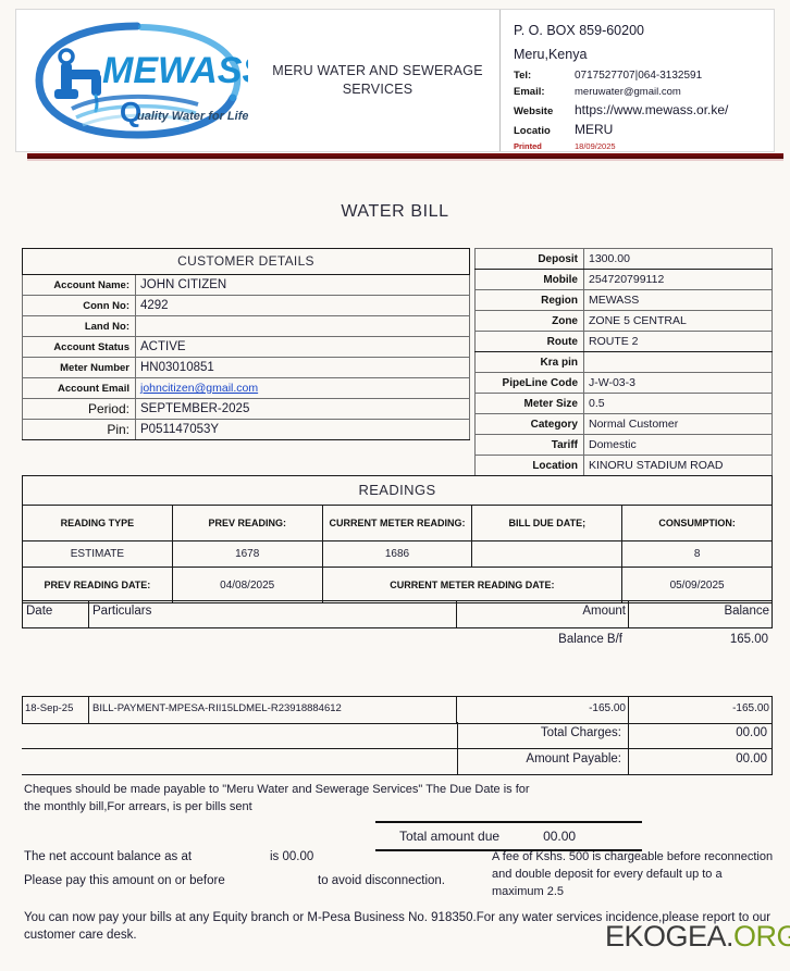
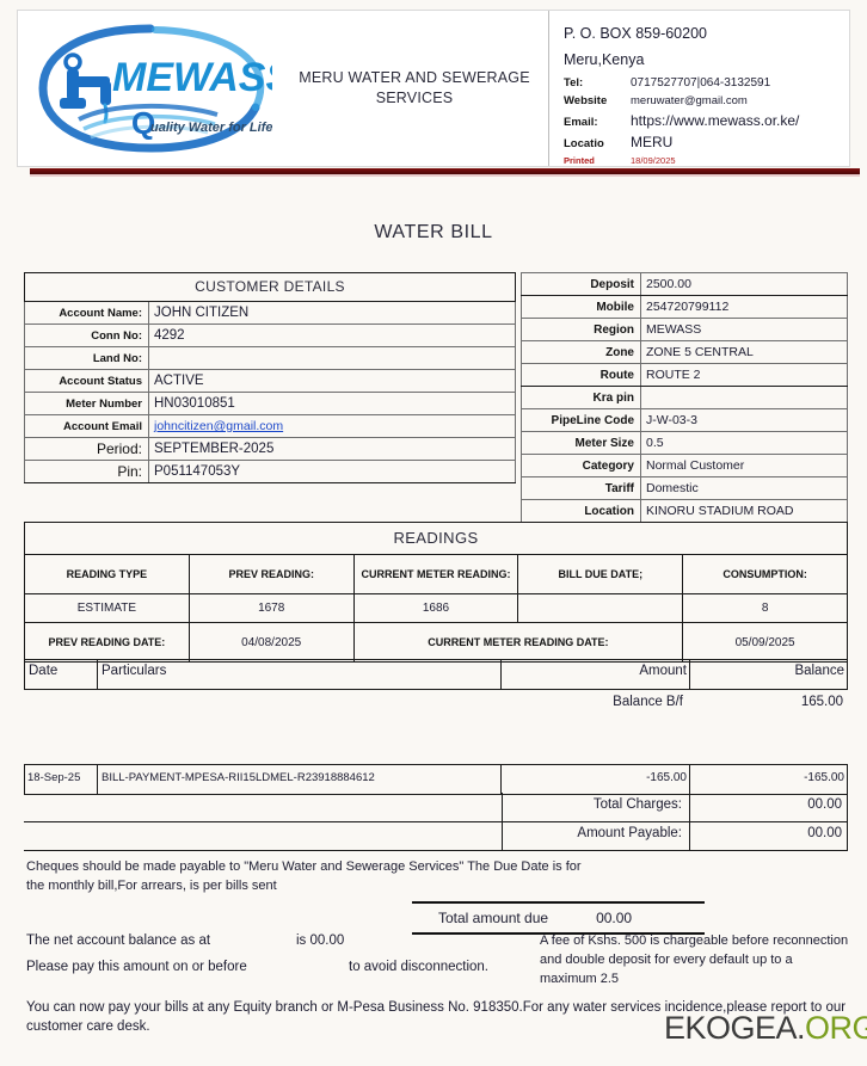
  MEWAS
  Q
  uality Water for Life
  MERU WATER AND SEWERAGE SERVICES
  P. O. BOX 859-60200
  Meru,Kenya
  Tel:
  0717527707|064-3132591
- Email:
+ Website
  meruwater@gmail.com
- Website
+ Email:
  https://www.mewass.or.ke/
  Locatio
  MERU
  Printed
  18/09/2025
  WATER BILL
  CUSTOMER DETAILS
  Account Name:	JOHN CITIZEN
  Conn No:	4292
  Land No:
  Account Status	ACTIVE
  Meter Number	HN03010851
  Account Email	johncitizen@gmail.com
  Period:	SEPTEMBER-2025
  Pin:	P051147053Y
- Deposit	1300.00
+ Deposit	2500.00
  Mobile	254720799112
  Region	MEWASS
  Zone	ZONE 5 CENTRAL
  Route	ROUTE 2
  Kra pin
  PipeLine Code	J-W-03-3
  Meter Size	0.5
  Category	Normal Customer
  Tariff	Domestic
  Location	KINORU STADIUM ROAD
  READINGS
  READING TYPE	PREV READING:	CURRENT METER READING:	BILL DUE DATE;	CONSUMPTION:
  ESTIMATE	1678	1686		8
  PREV READING DATE:	04/08/2025	CURRENT METER READING DATE:	05/09/2025
  Date
  Particulars
  Amount
  Balance
  Balance B/f
  165.00
  18-Sep-25
  BILL-PAYMENT-MPESA-RII15LDMEL-R23918884612
  -165.00
  -165.00
  Total Charges:
  00.00
  Amount Payable:
  00.00
  Cheques should be made payable to "Meru Water and Sewerage Services" The Due Date is for the monthly bill,For arrears, is per bills sent
  Total amount due
  00.00
  The net account balance as at
  is 00.00
  Please pay this amount on or before
  to avoid disconnection.
  A fee of Kshs. 500 is chargeable before reconnection and double deposit for every default up to a maximum 2.5
  You can now pay your bills at any Equity branch or M-Pesa Business No. 918350.For any water services incidence,please report to our customer care desk.
  EKOGEA.ORG
